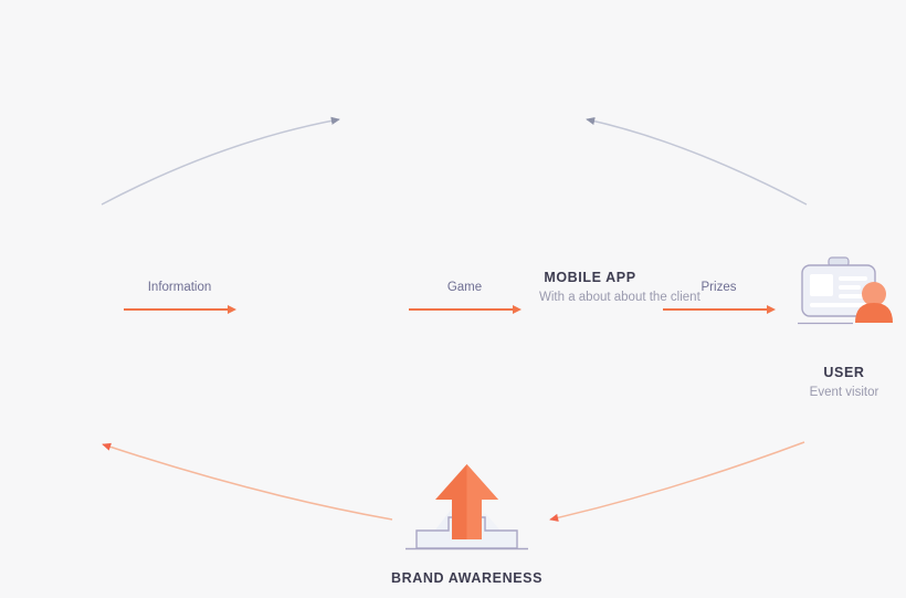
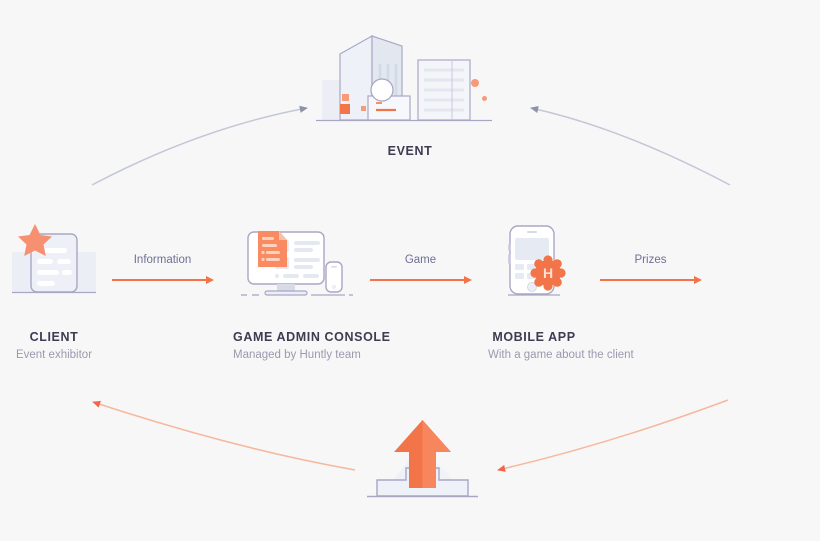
+ EVENT
+ CLIENT
+ Event exhibitor
+ GAME ADMIN CONSOLE
+ Managed by Huntly team
+ H
  MOBILE APP
- With a about about the client
+ With a game about the client
- USER
- Event visitor
- BRAND AWARENESS
  Information
  Game
  Prizes
